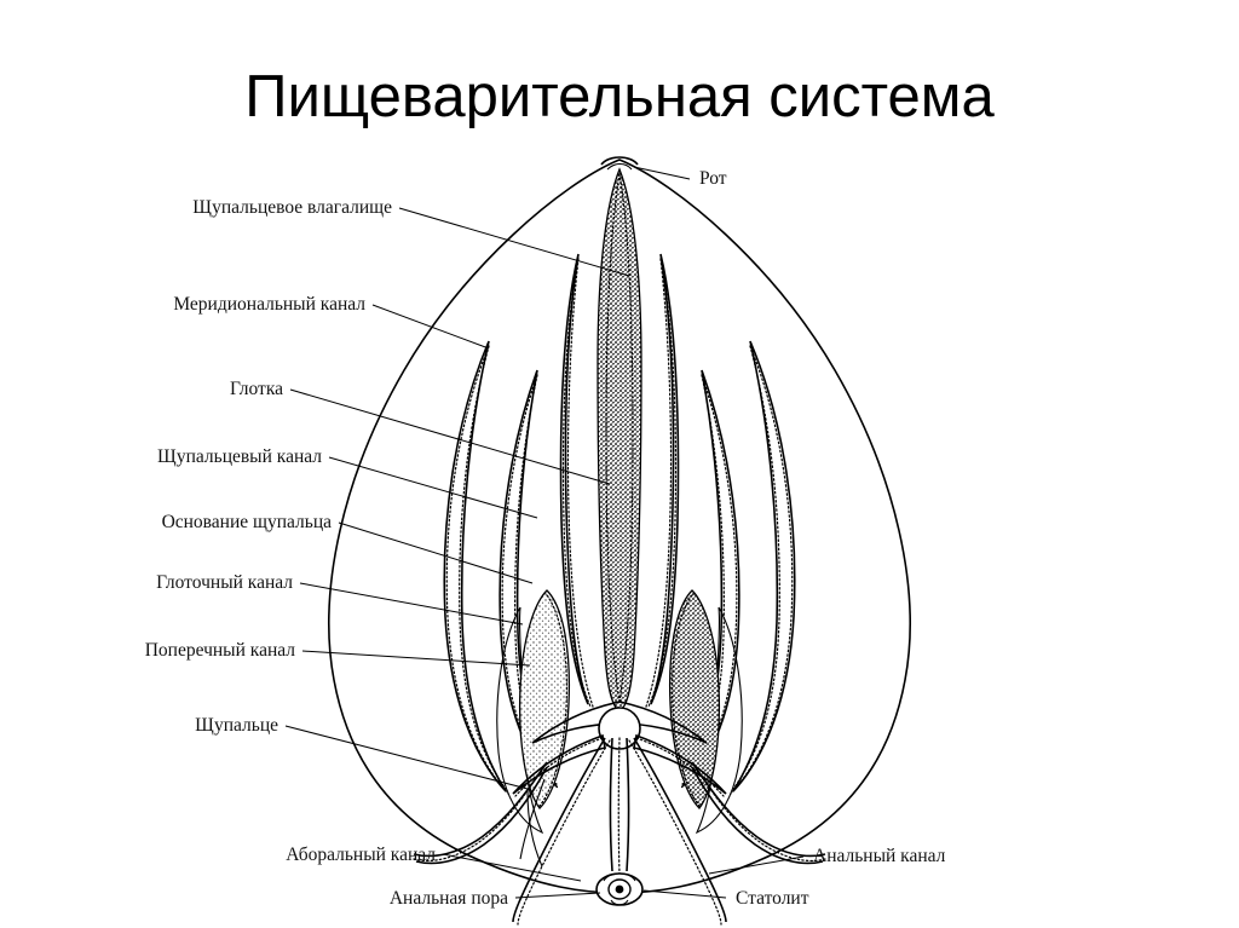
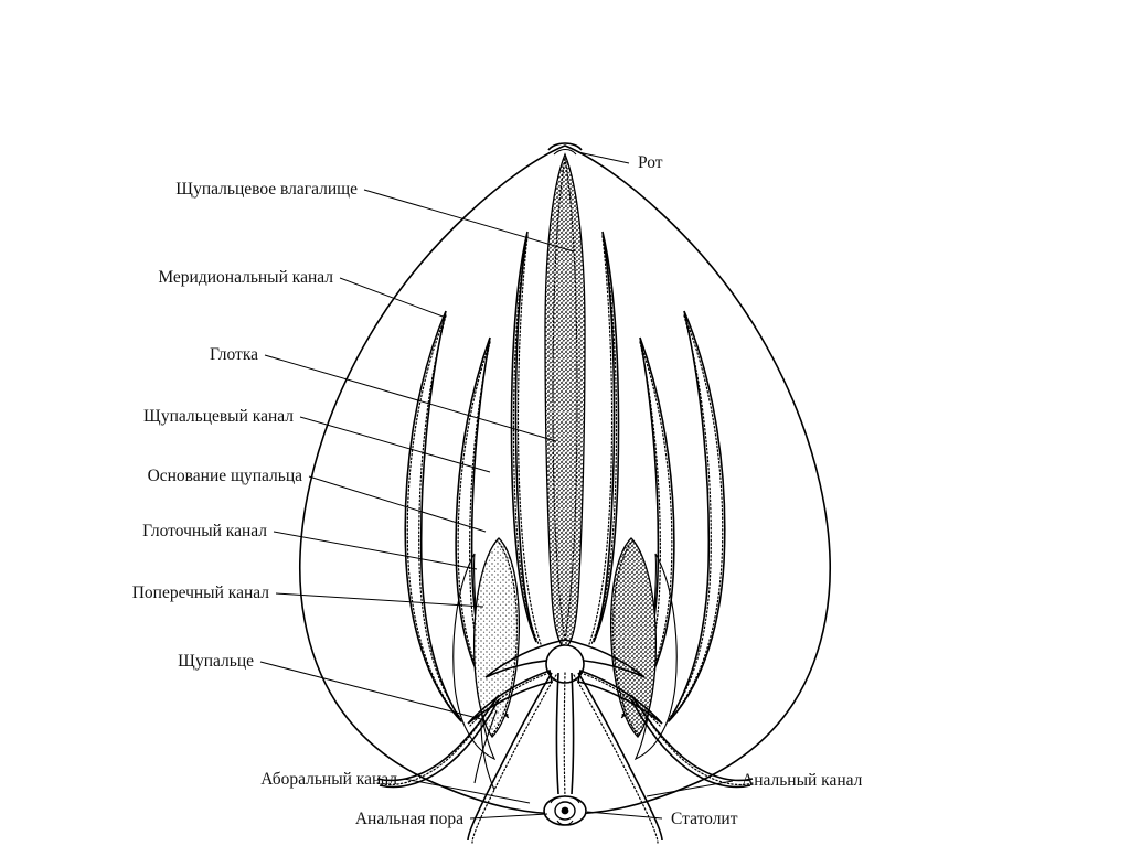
- Пищеварительная система
  Щупальцевое влагалище
  Меридиональный канал
  Глотка
  Щупальцевый канал
  Основание щупальца
  Глоточный канал
  Поперечный канал
  Щупальце
  Рот
  Анальный канал
  Статолит
  Аборальный канал
  Анальная пора
